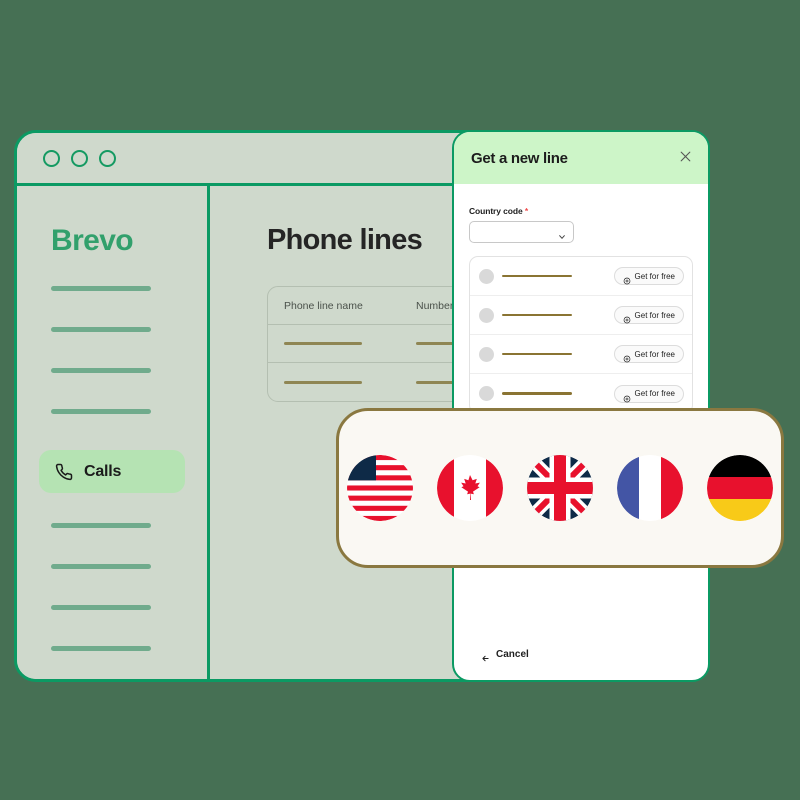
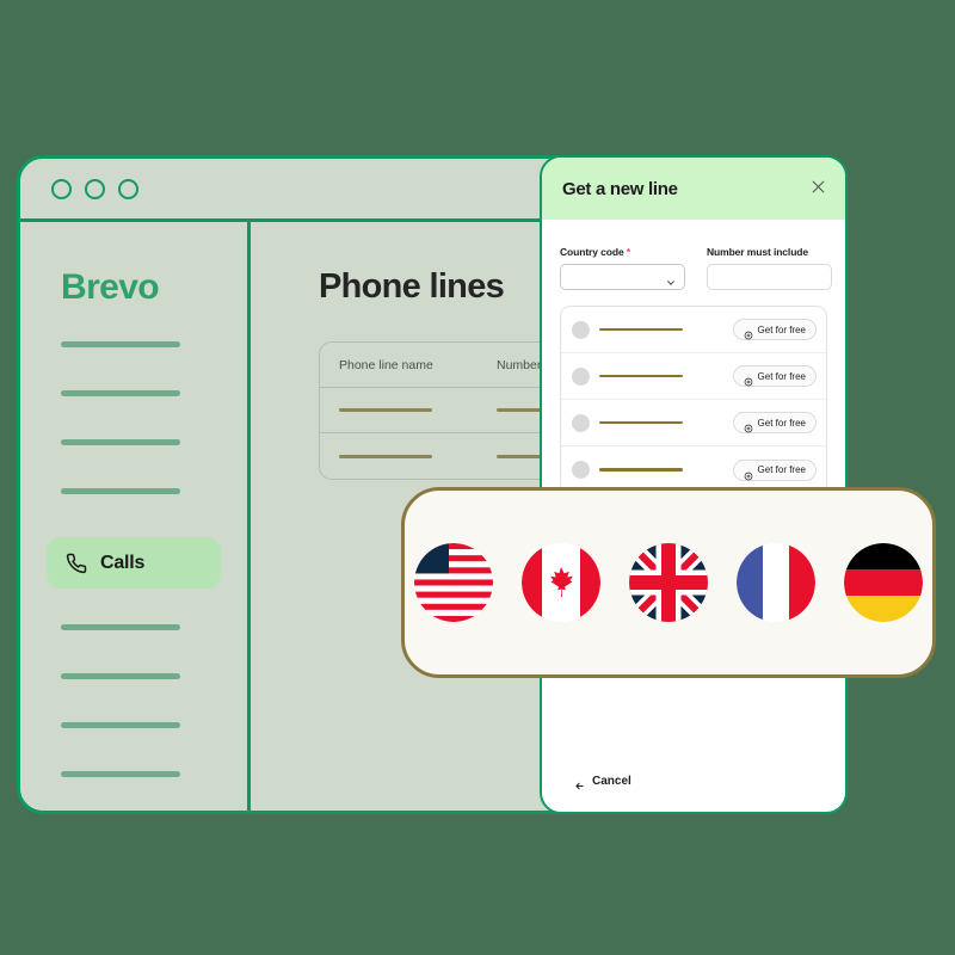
  Brevo
  Calls
  Phone lines
  Phone line name
  Numbe
  Get a new line
  Country code *
+ Number must include
  Get for free
  Get for free
  Get for free
  Get for free
  Cancel
